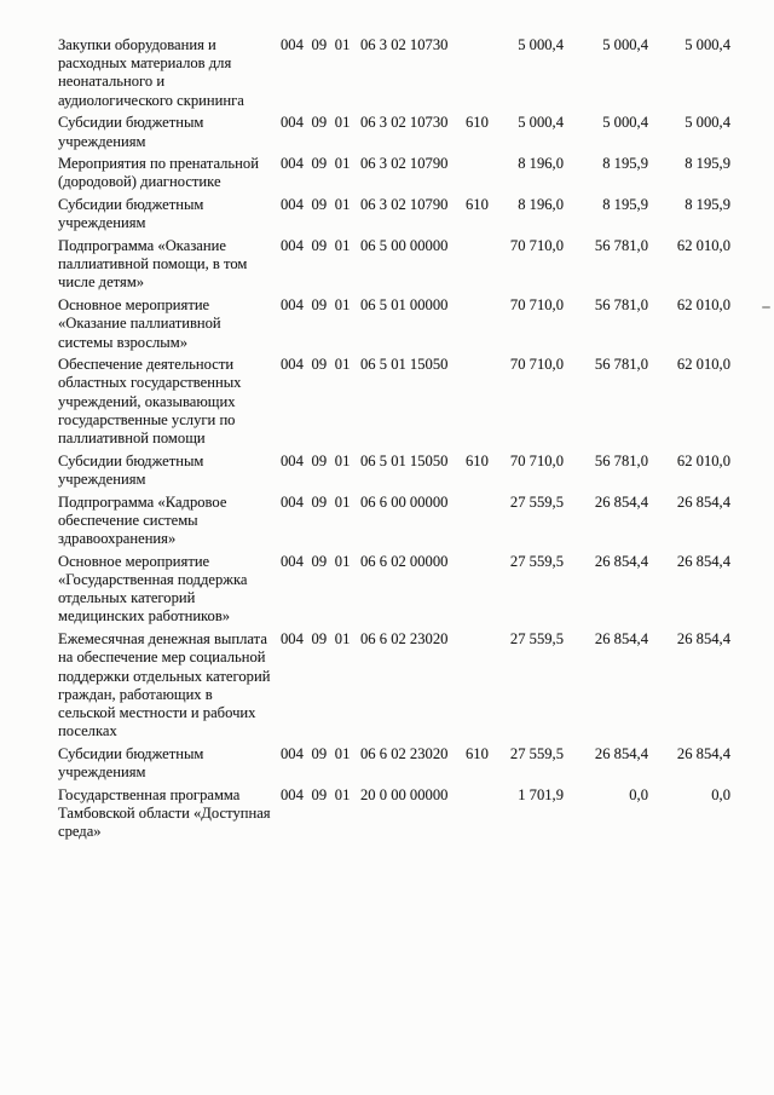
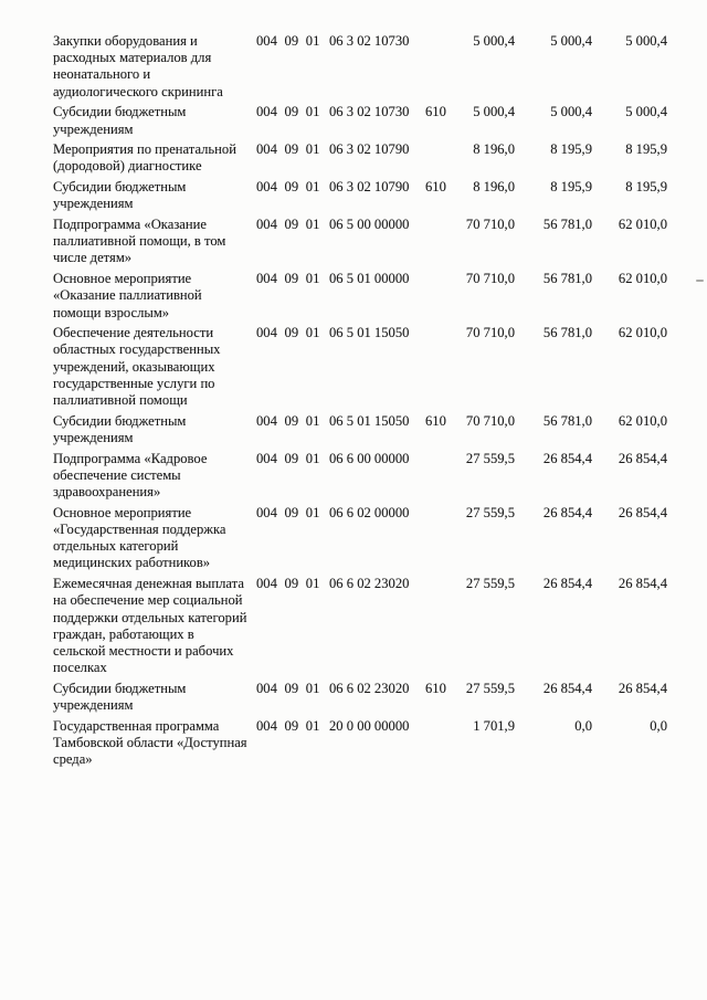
  Закупки оборудования и расходных материалов для неонатального и аудиологического скрининга
  004 09 01
  06 3 02 10730
  5 000,4
  5 000,4
  5 000,4
  Субсидии бюджетным учреждениям
  004 09 01
  06 3 02 10730
  610
  5 000,4
  5 000,4
  5 000,4
  Мероприятия по пренатальной (дородовой) диагностике
  004 09 01
  06 3 02 10790
  8 196,0
  8 195,9
  8 195,9
  Субсидии бюджетным учреждениям
  004 09 01
  06 3 02 10790
  610
  8 196,0
  8 195,9
  8 195,9
  Подпрограмма «Оказание паллиативной помощи, в том числе детям»
  004 09 01
  06 5 00 00000
  70 710,0
  56 781,0
  62 010,0
- Основное мероприятие «Оказание паллиативной системы взрослым»
+ Основное мероприятие «Оказание паллиативной помощи взрослым»
  004 09 01
  06 5 01 00000
  70 710,0
  56 781,0
  62 010,0
  Обеспечение деятельности областных государственных учреждений, оказывающих государственные услуги по паллиативной помощи
  004 09 01
  06 5 01 15050
  70 710,0
  56 781,0
  62 010,0
  Субсидии бюджетным учреждениям
  004 09 01
  06 5 01 15050
  610
  70 710,0
  56 781,0
  62 010,0
  Подпрограмма «Кадровое обеспечение системы здравоохранения»
  004 09 01
  06 6 00 00000
  27 559,5
  26 854,4
  26 854,4
  Основное мероприятие «Государственная поддержка отдельных категорий медицинских работников»
  004 09 01
  06 6 02 00000
  27 559,5
  26 854,4
  26 854,4
  Ежемесячная денежная выплата на обеспечение мер социальной поддержки отдельных категорий граждан, работающих в сельской местности и рабочих поселках
  004 09 01
  06 6 02 23020
  27 559,5
  26 854,4
  26 854,4
  Субсидии бюджетным учреждениям
  004 09 01
  06 6 02 23020
  610
  27 559,5
  26 854,4
  26 854,4
  Государственная программа Тамбовской области «Доступная среда»
  004 09 01
  20 0 00 00000
  1 701,9
  0,0
  0,0
